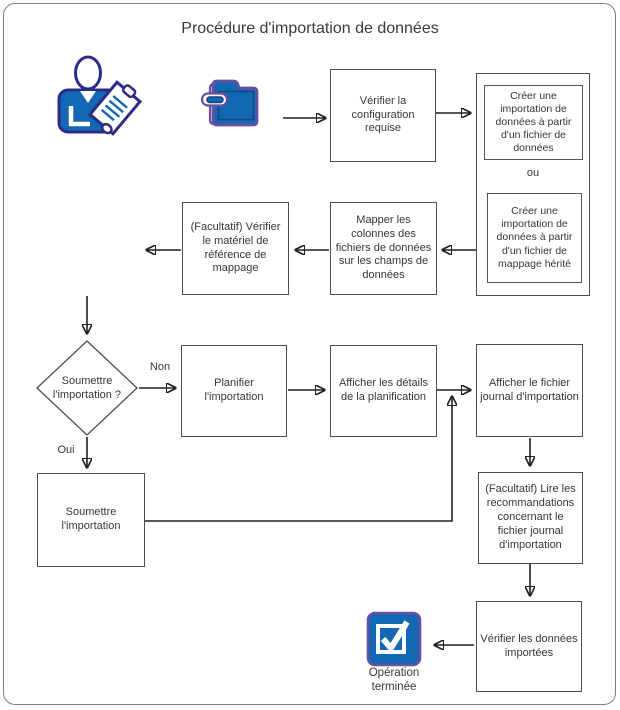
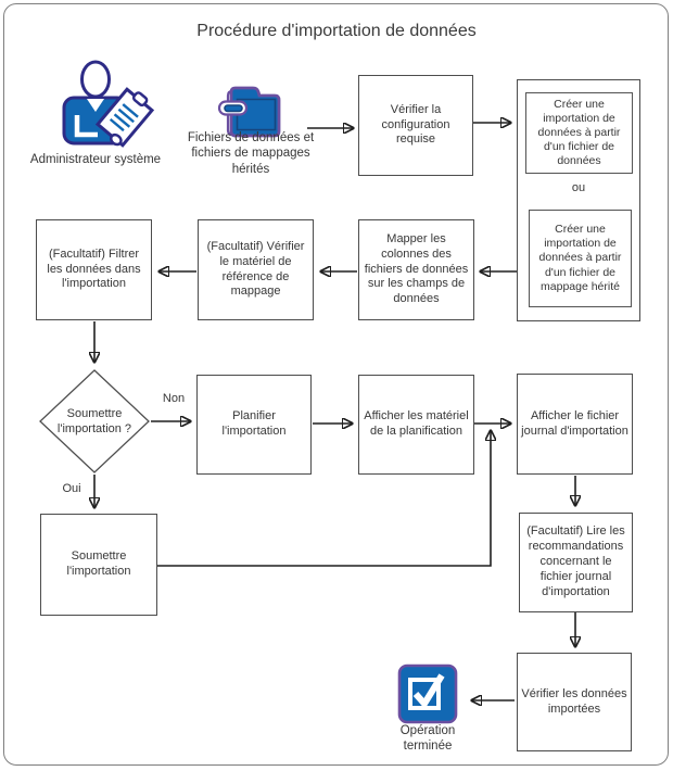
  Procédure d'importation de données
+ Administrateur système
+ Fichiers de données et fichiers de mappages hérités
  Vérifier la configuration requise
  Créer une importation de données à partir d'un fichier de données
  ou
  Créer une importation de données à partir d'un fichier de mappage hérité
  Mapper les colonnes des fichiers de données sur les champs de données
  (Facultatif) Vérifier le matériel de référence de mappage
+ (Facultatif) Filtrer les données dans l'importation
  Soumettre l'importation ?
  Non
  Oui
  Planifier l'importation
- Afficher les détails de la planification
+ Afficher les matériel de la planification
  Afficher le fichier journal d'importation
  Soumettre l'importation
  (Facultatif) Lire les recommandations concernant le fichier journal d'importation
  Vérifier les données importées
  Opération terminée
